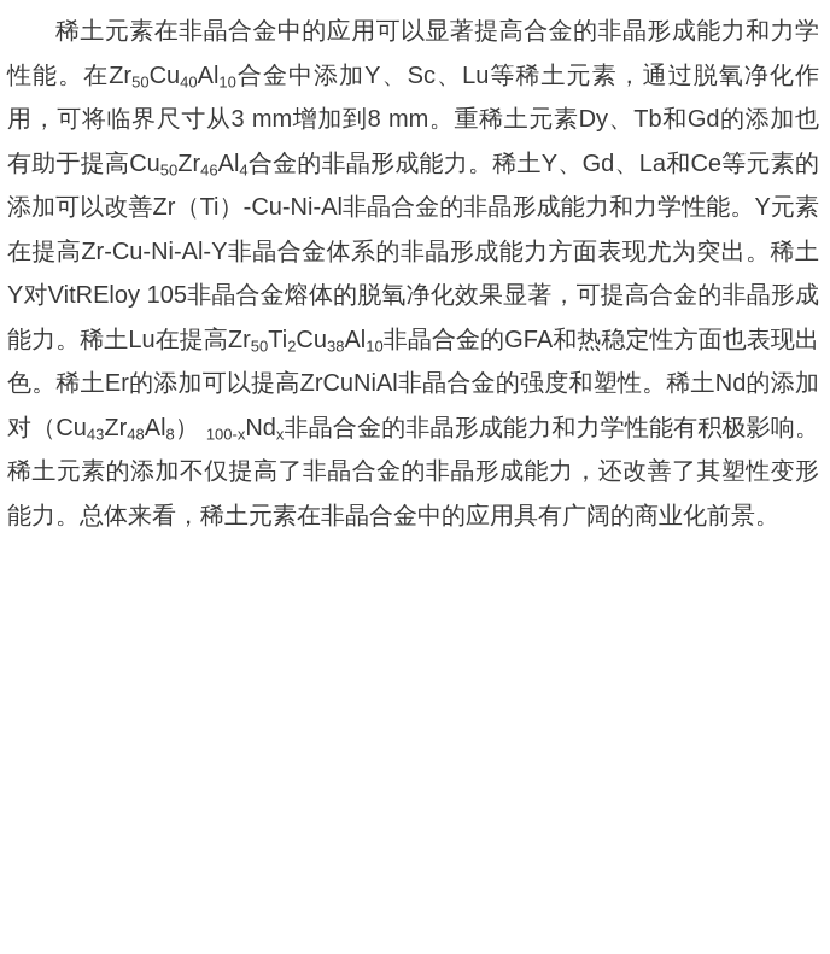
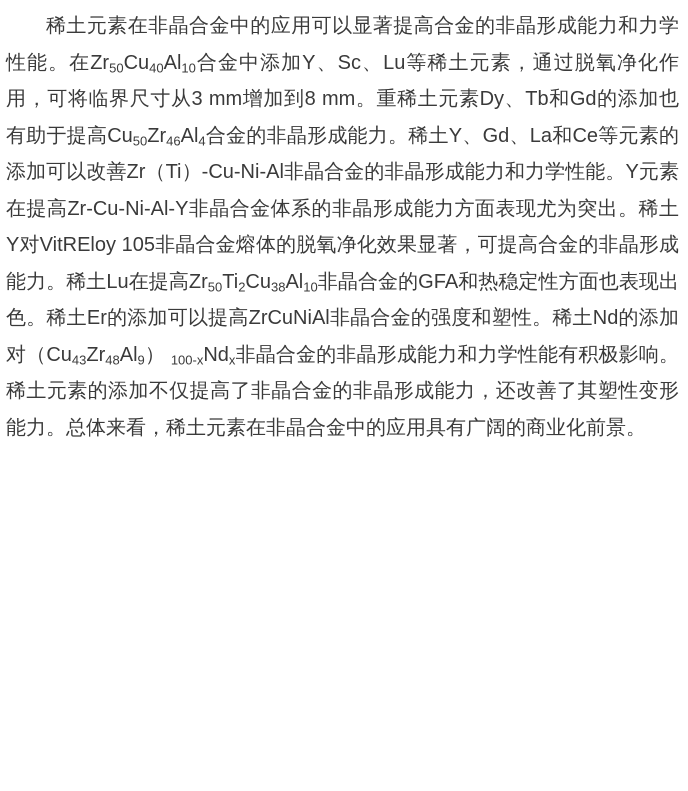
- 稀土元素在非晶合金中的应用可以显著提高合金的非晶形成能力和力学性能。在Zr50Cu40Al10合金中添加Y、Sc、Lu等稀土元素，通过脱氧净化作用，可将临界尺寸从3 mm增加到8 mm。重稀土元素Dy、Tb和Gd的添加也有助于提高Cu50Zr46Al4合金的非晶形成能力。稀土Y、Gd、La和Ce等元素的添加可以改善Zr（Ti）-Cu-Ni-Al非晶合金的非晶形成能力和力学性能。Y元素在提高Zr-Cu-Ni-Al-Y非晶合金体系的非晶形成能力方面表现尤为突出。稀土Y对VitREloy 105非晶合金熔体的脱氧净化效果显著，可提高合金的非晶形成能力。稀土Lu在提高Zr50Ti2Cu38Al10非晶合金的GFA和热稳定性方面也表现出色。稀土Er的添加可以提高ZrCuNiAl非晶合金的强度和塑性。稀土Nd的添加对（Cu43Zr48Al8） 100-xNdx非晶合金的非晶形成能力和力学性能有积极影响。稀土元素的添加不仅提高了非晶合金的非晶形成能力，还改善了其塑性变形能力。总体来看，稀土元素在非晶合金中的应用具有广阔的商业化前景。
+ 稀土元素在非晶合金中的应用可以显著提高合金的非晶形成能力和力学性能。在Zr50Cu40Al10合金中添加Y、Sc、Lu等稀土元素，通过脱氧净化作用，可将临界尺寸从3 mm增加到8 mm。重稀土元素Dy、Tb和Gd的添加也有助于提高Cu50Zr46Al4合金的非晶形成能力。稀土Y、Gd、La和Ce等元素的添加可以改善Zr（Ti）-Cu-Ni-Al非晶合金的非晶形成能力和力学性能。Y元素在提高Zr-Cu-Ni-Al-Y非晶合金体系的非晶形成能力方面表现尤为突出。稀土Y对VitREloy 105非晶合金熔体的脱氧净化效果显著，可提高合金的非晶形成能力。稀土Lu在提高Zr50Ti2Cu38Al10非晶合金的GFA和热稳定性方面也表现出色。稀土Er的添加可以提高ZrCuNiAl非晶合金的强度和塑性。稀土Nd的添加对（Cu43Zr48Al9） 100-xNdx非晶合金的非晶形成能力和力学性能有积极影响。稀土元素的添加不仅提高了非晶合金的非晶形成能力，还改善了其塑性变形能力。总体来看，稀土元素在非晶合金中的应用具有广阔的商业化前景。
